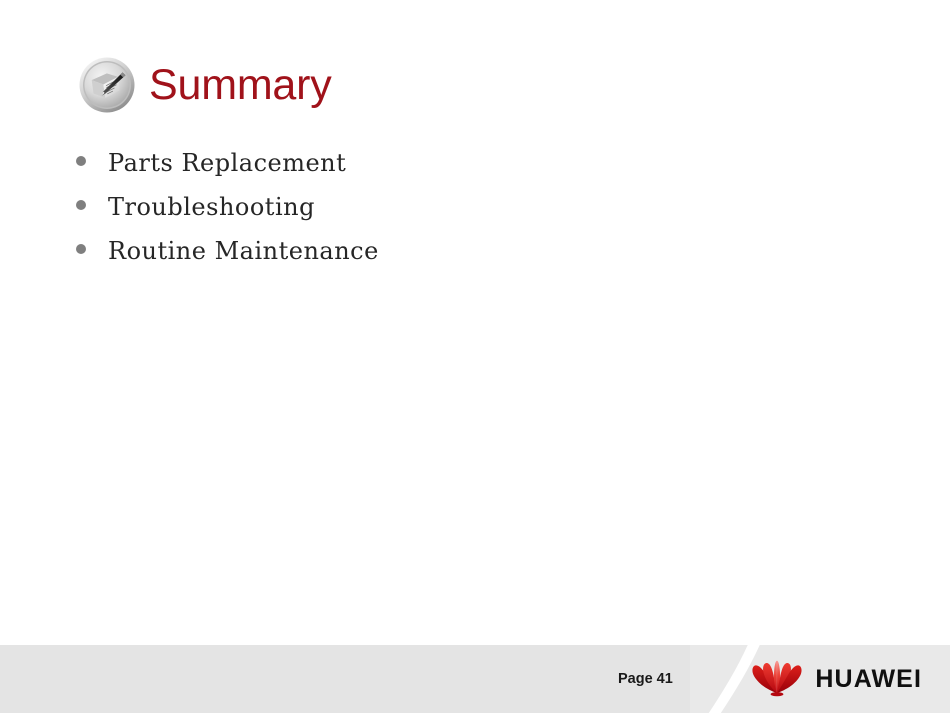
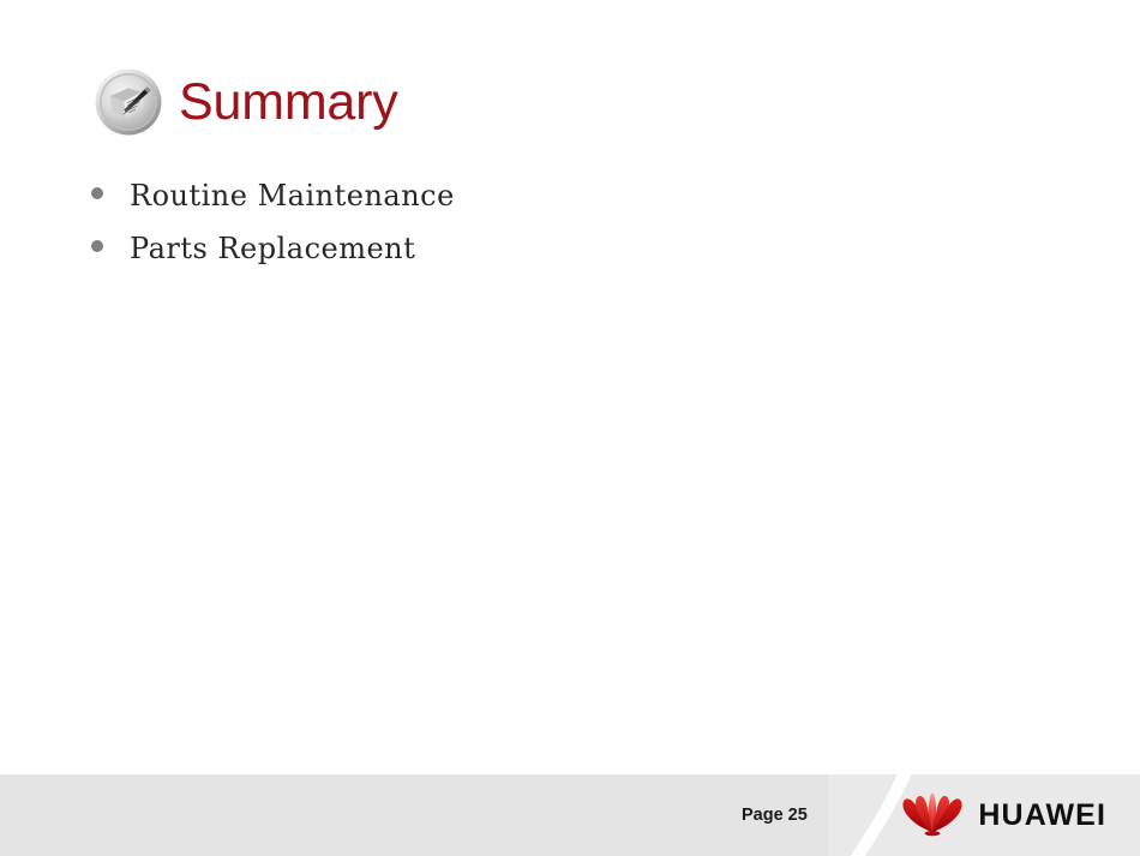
  Summary
- Parts Replacement
+ Routine Maintenance
- Troubleshooting
- Routine Maintenance
+ Parts Replacement
- Page 41
+ Page 25
  HUAWEI
